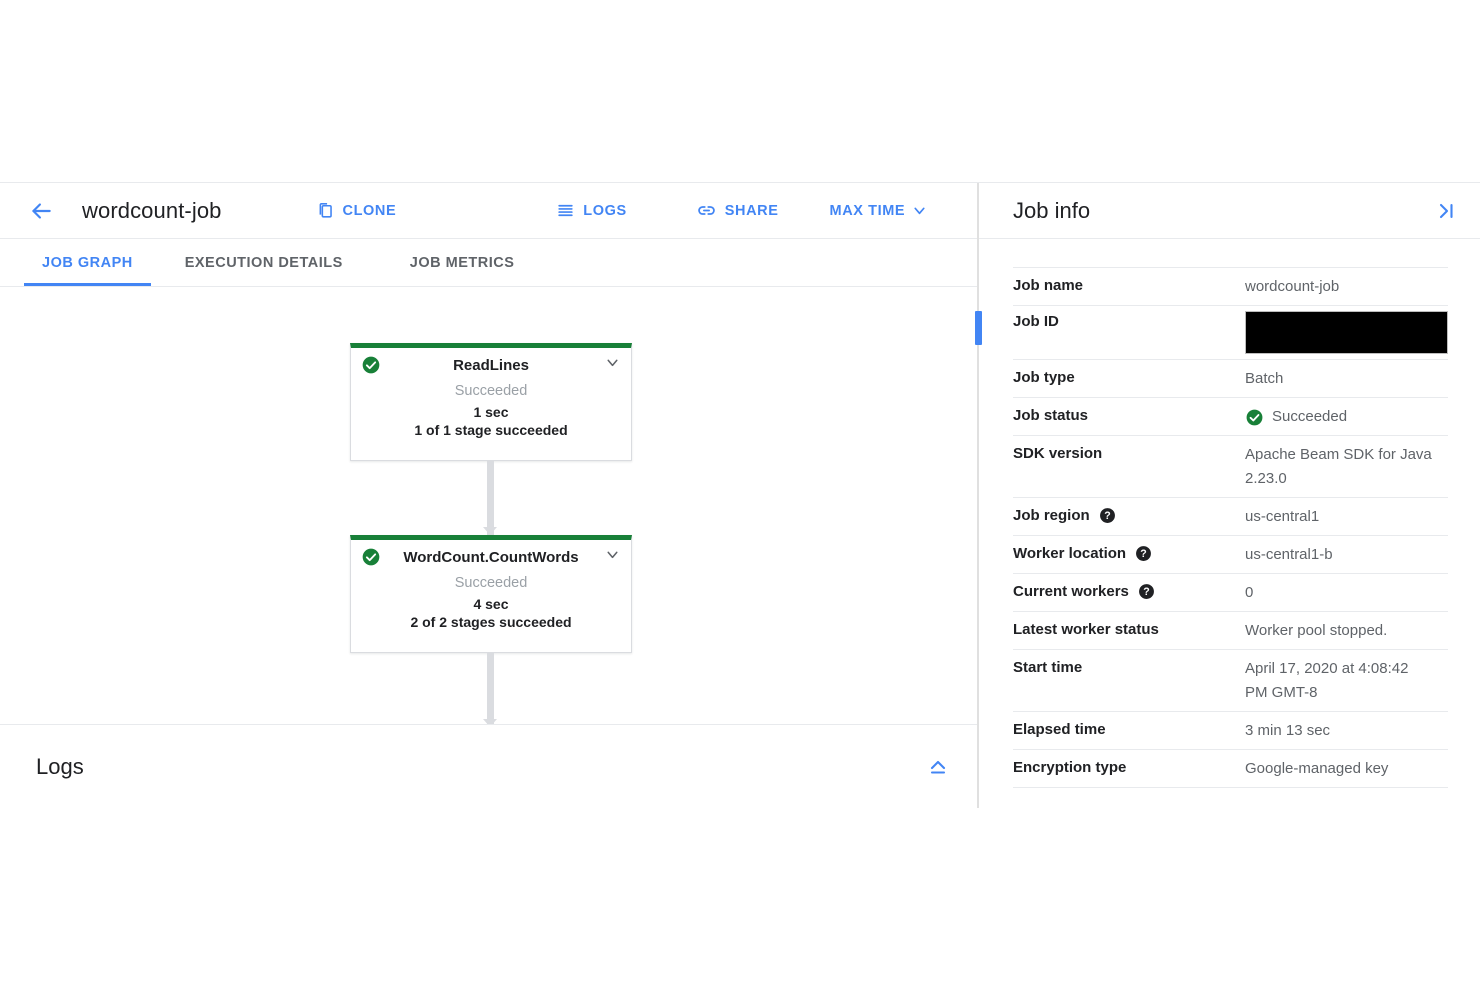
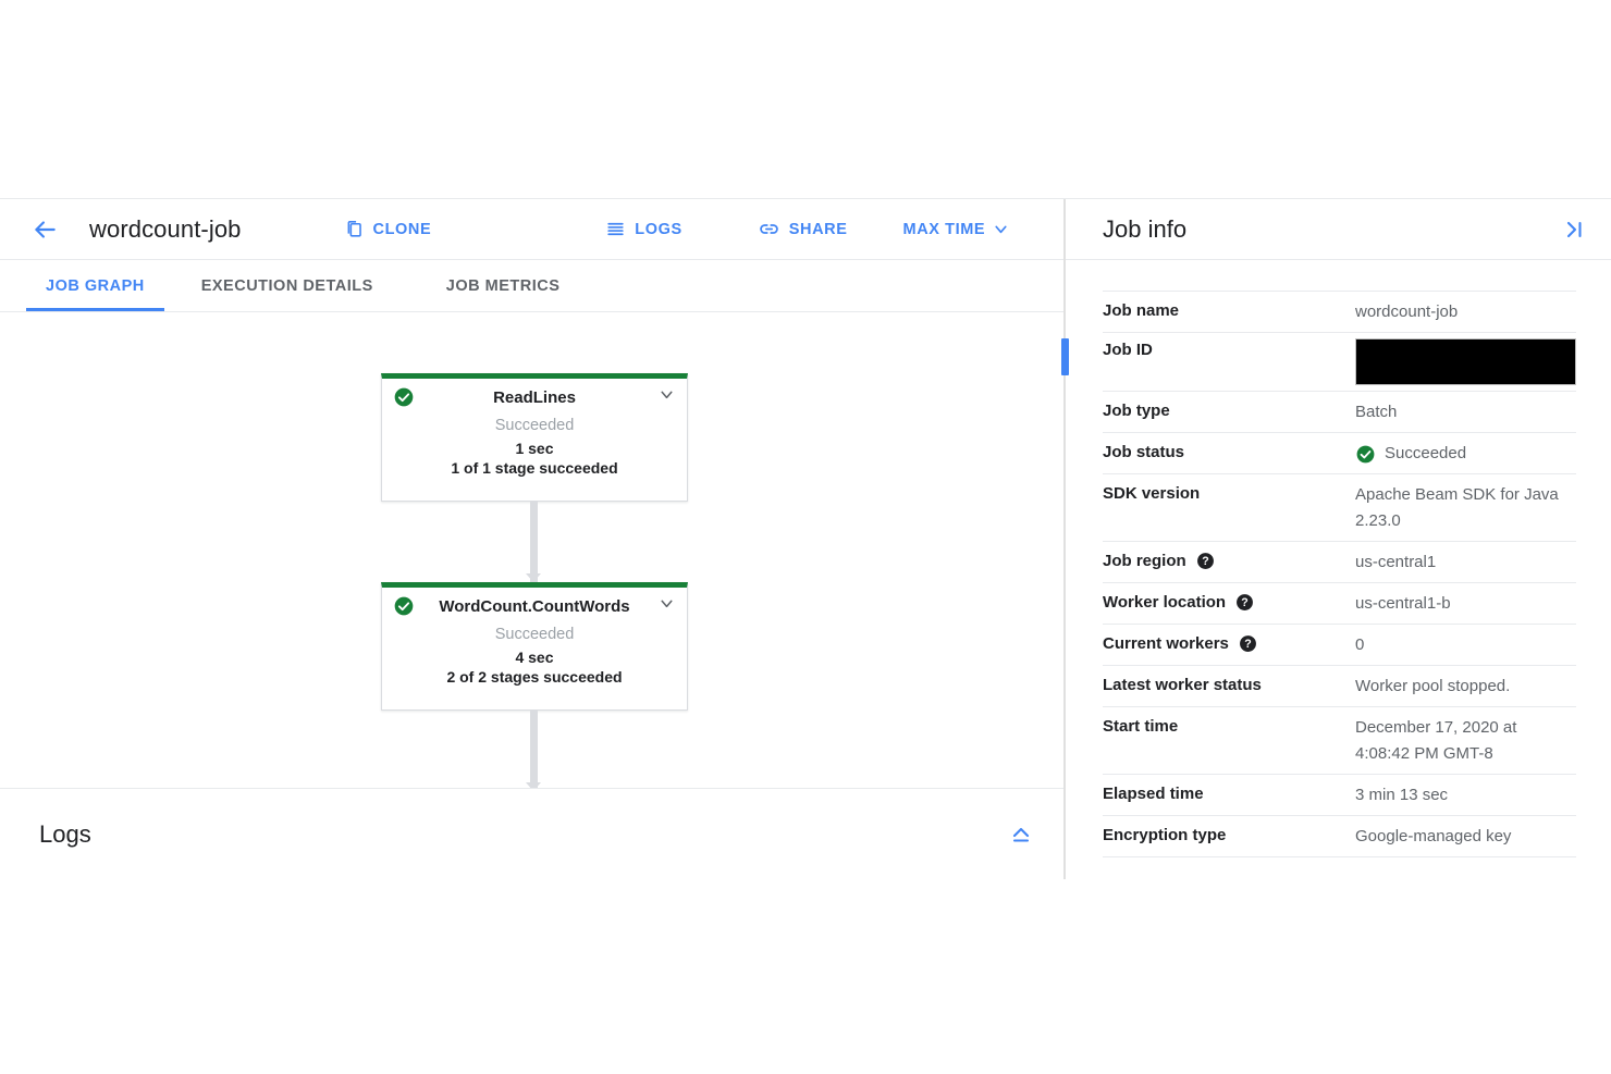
  wordcount-job
  CLONE
  LOGS
  SHARE
  MAX TIME
  JOB GRAPH
  EXECUTION DETAILS
  JOB METRICS
  ReadLines
  Succeeded
  1 sec
  1 of 1 stage succeeded
  WordCount.CountWords
  Succeeded
  4 sec
  2 of 2 stages succeeded
  Logs
  Job info
  Job name
  wordcount-job
  Job ID
  Job type
  Batch
  Job status
  Succeeded
  SDK version
  Apache Beam SDK for Java 2.23.0
  Job region
  ?
  us-central1
  Worker location
  ?
  us-central1-b
  Current workers
  ?
  0
  Latest worker status
  Worker pool stopped.
  Start time
- April 17, 2020 at 4:08:42 PM GMT-8
+ December 17, 2020 at 4:08:42 PM GMT-8
  Elapsed time
  3 min 13 sec
  Encryption type
  Google-managed key
